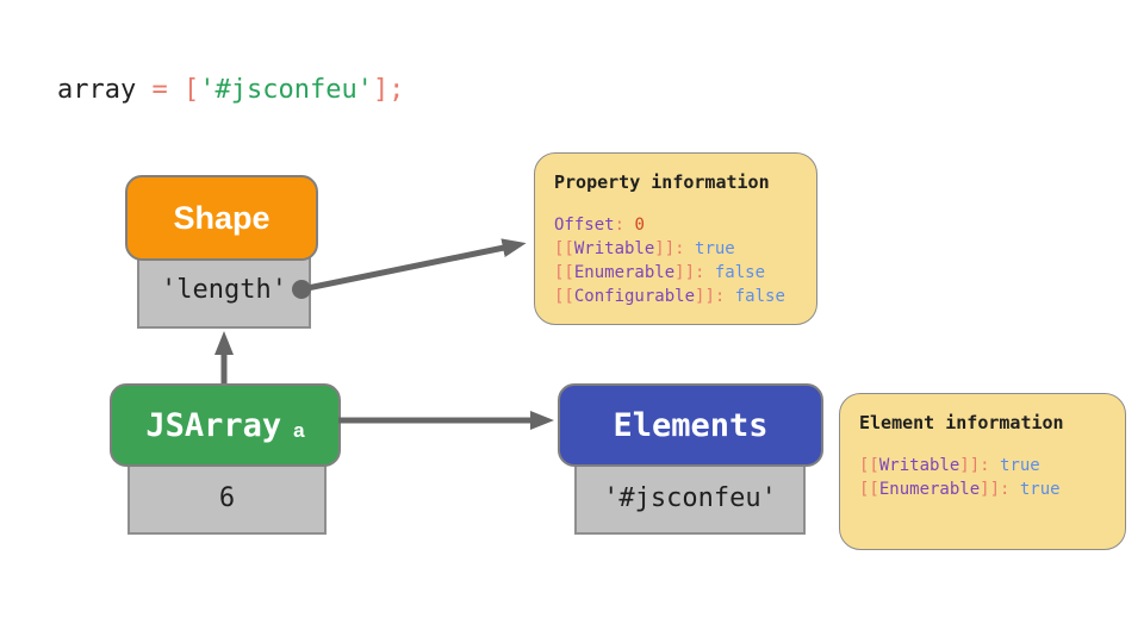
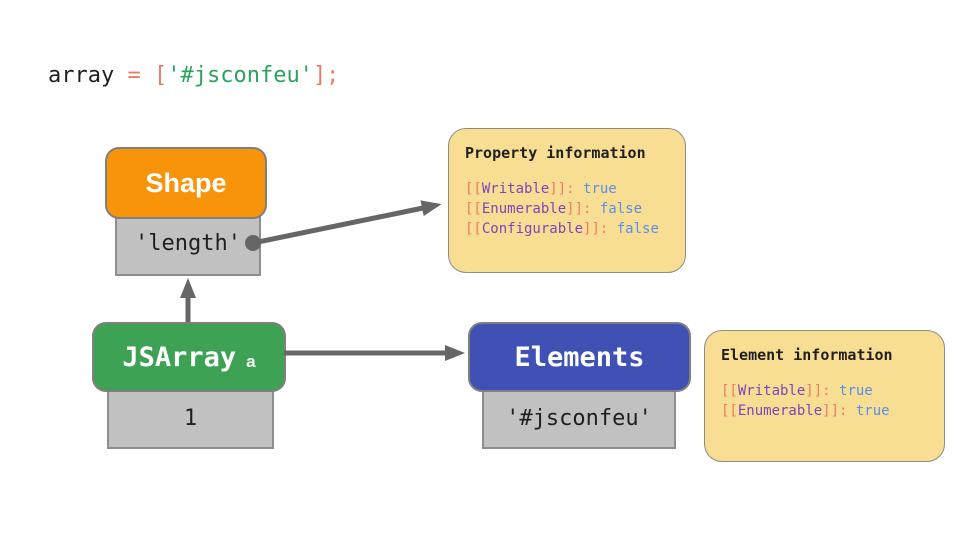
  array = ['#jsconfeu'];
  'length'
  Shape
- 6
+ 1
  JSArray
  a
  '#jsconfeu'
  Elements
  Property information
- Offset: 0
  [[Writable]]: true
  [[Enumerable]]: false
  [[Configurable]]: false
  Element information
  [[Writable]]: true
  [[Enumerable]]: true
